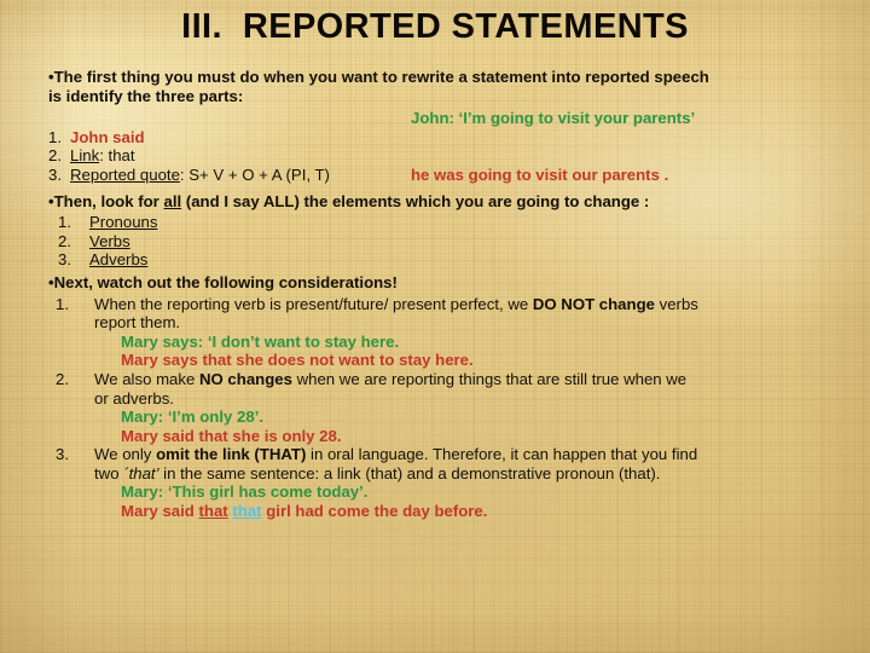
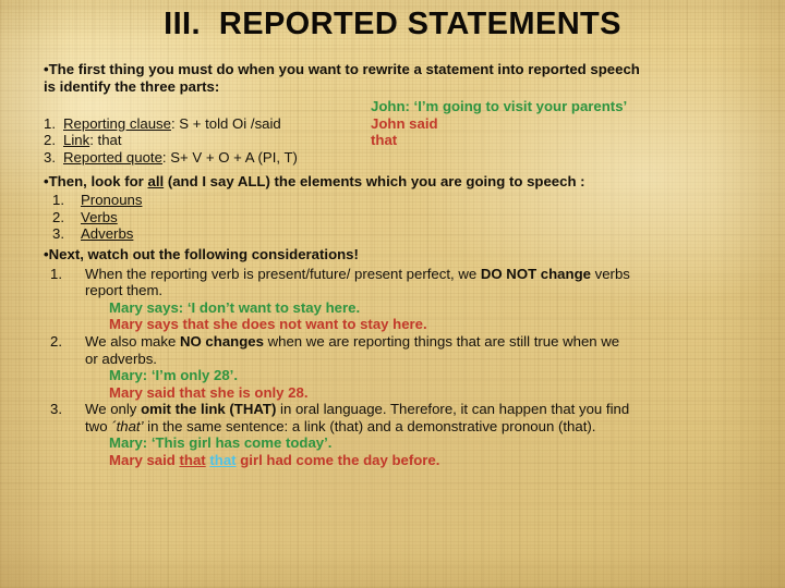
  III. REPORTED STATEMENTS
  •The first thing you must do when you want to rewrite a statement into reported speech
  is identify the three parts:
  John: ‘I’m going to visit your parents’
  1.
+ Reporting clause: S + told Oi /said
  John said
  2.
  Link: that
+ that
  3.
  Reported quote: S+ V + O + A (PI, T)
- he was going to visit our parents .
- •Then, look for all (and I say ALL) the elements which you are going to change :
+ •Then, look for all (and I say ALL) the elements which you are going to speech :
  1.
  Pronouns
  2.
  Verbs
  3.
  Adverbs
  •Next, watch out the following considerations!
  1.
  When the reporting verb is present/future/ present perfect, we DO NOT change verbs
  report them.
  Mary says: ‘I don’t want to stay here.
  Mary says that she does not want to stay here.
  2.
  We also make NO changes when we are reporting things that are still true when we
  or adverbs.
  Mary: ‘I’m only 28’.
  Mary said that she is only 28.
  3.
  We only omit the link (THAT) in oral language. Therefore, it can happen that you find
  two ´that’ in the same sentence: a link (that) and a demonstrative pronoun (that).
  Mary: ‘This girl has come today’.
  Mary said that that girl had come the day before.
